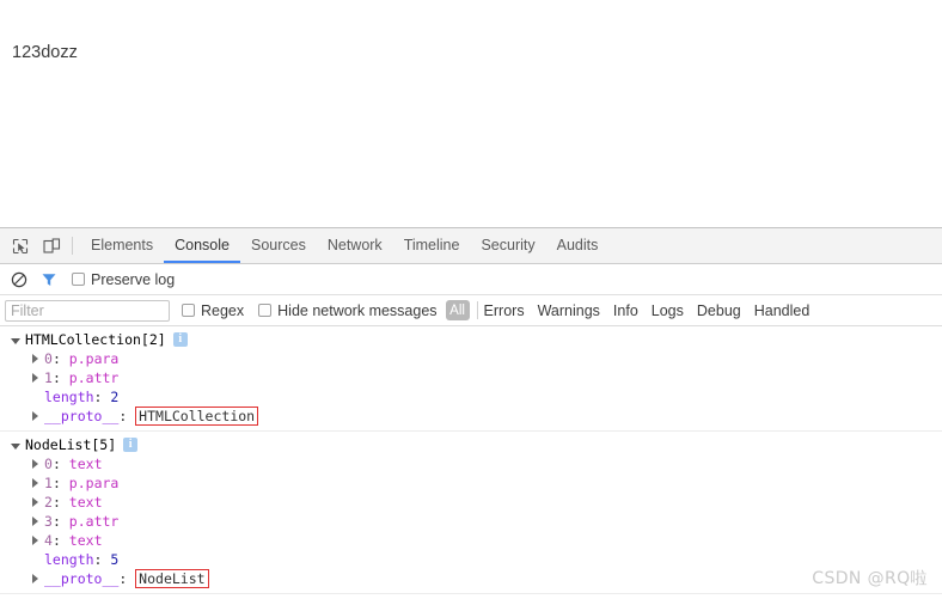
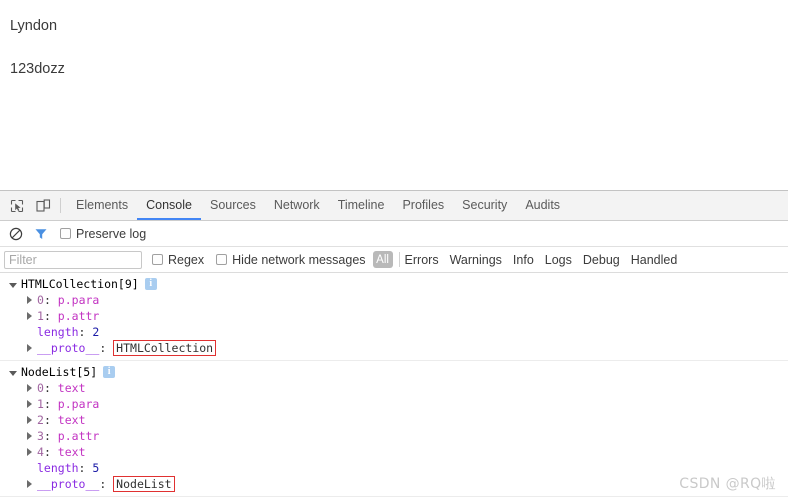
+ Lyndon
  123dozz
  Elements
  Console
  Sources
  Network
  Timeline
+ Profiles
  Security
  Audits
  Preserve log
  Filter
  Regex
  Hide network messages
  All
  Errors
  Warnings
  Info
  Logs
  Debug
  Handled
- HTMLCollection[2]
+ HTMLCollection[9]
  i
  0
  :
  p.para
  1
  :
  p.attr
  length
  :
  2
  __proto__
  :
  HTMLCollection
  NodeList[5]
  i
  0
  :
  text
  1
  :
  p.para
  2
  :
  text
  3
  :
  p.attr
  4
  :
  text
  length
  :
  5
  __proto__
  :
  NodeList
  CSDN @RQ啦
